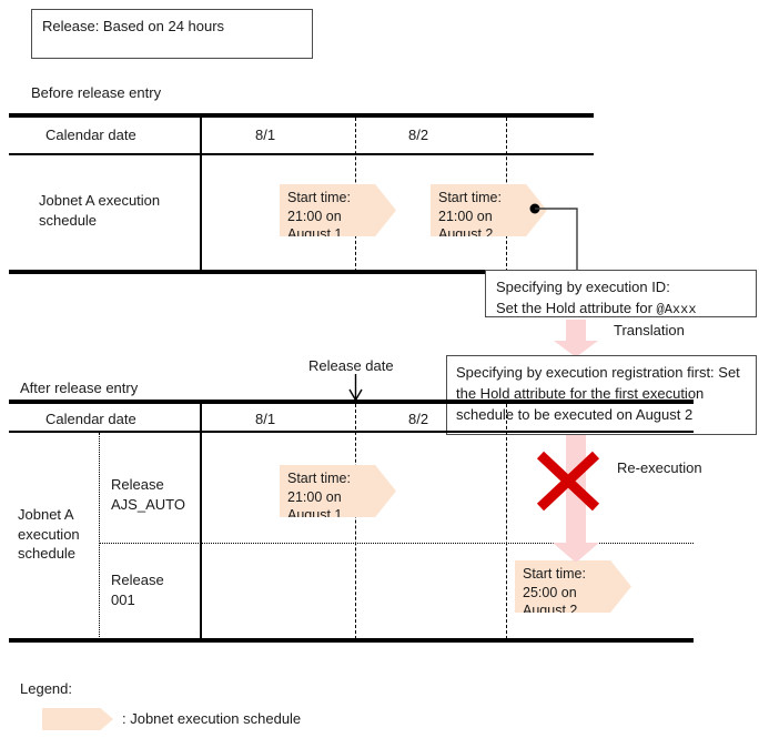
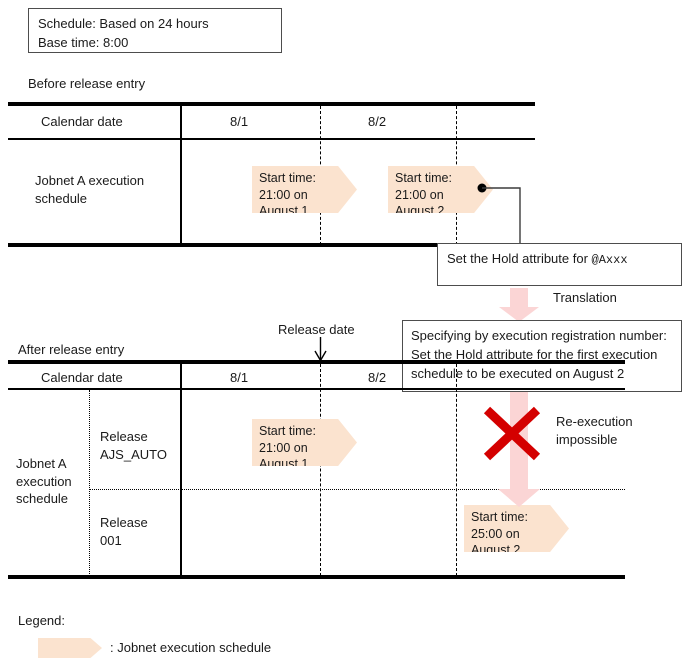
- Release: Based on 24 hours
+ Schedule: Based on 24 hours
+ Base time: 8:00
  Before release entry
  Calendar date
  8/1
  8/2
  Jobnet A execution schedule
  Start time:
  21:00 on
  August 1
  Start time:
  21:00 on
  August 2
- Specifying by execution ID:
  Set the Hold attribute for @Axxx
  Translation
- Specifying by execution registration first: Set the Hold attribute for the first execution schedule to be executed on August 2
+ Specifying by execution registration number: Set the Hold attribute for the first execution schedule to be executed on August 2
  Release date
  After release entry
  Calendar date
  8/1
  8/2
  Jobnet A execution schedule
  Release
  AJS_AUTO
  Release
  001
  Start time:
  21:00 on
  August 1
  Start time:
  25:00 on
  August 2
  Re-execution
+ impossible
  Legend:
  : Jobnet execution schedule
